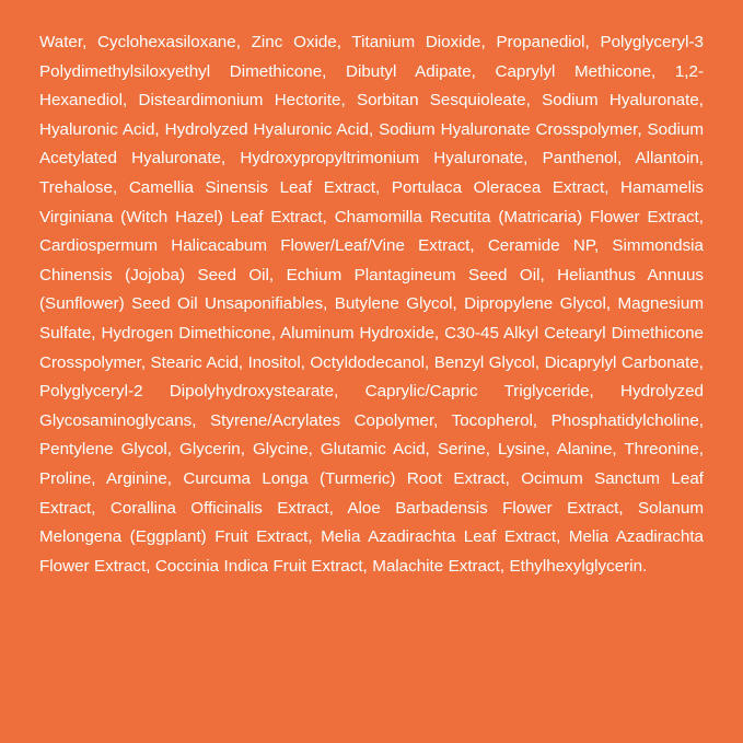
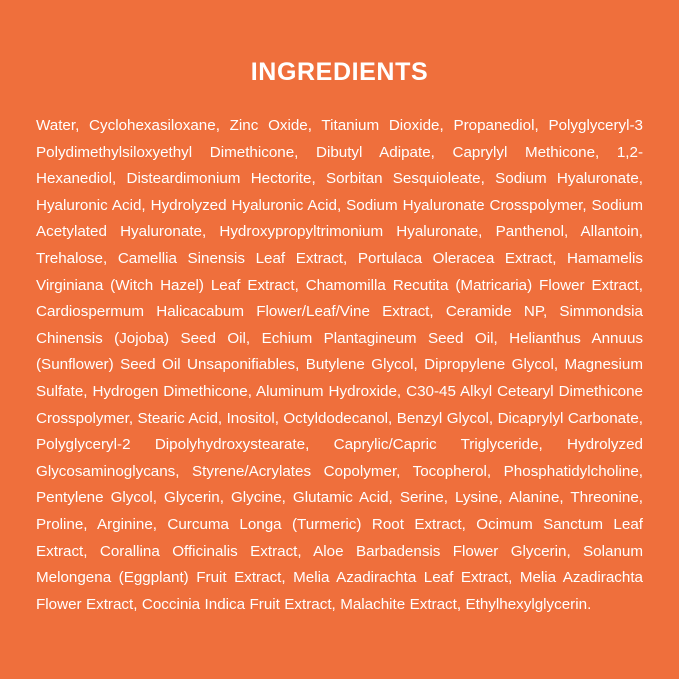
+ INGREDIENTS
- Water, Cyclohexasiloxane, Zinc Oxide, Titanium Dioxide, Propanediol, Polyglyceryl-3 Polydimethylsiloxyethyl Dimethicone, Dibutyl Adipate, Caprylyl Methicone, 1,2-Hexanediol, Disteardimonium Hectorite, Sorbitan Sesquioleate, Sodium Hyaluronate, Hyaluronic Acid, Hydrolyzed Hyaluronic Acid, Sodium Hyaluronate Crosspolymer, Sodium Acetylated Hyaluronate, Hydroxypropyltrimonium Hyaluronate, Panthenol, Allantoin, Trehalose, Camellia Sinensis Leaf Extract, Portulaca Oleracea Extract, Hamamelis Virginiana (Witch Hazel) Leaf Extract, Chamomilla Recutita (Matricaria) Flower Extract, Cardiospermum Halicacabum Flower/Leaf/Vine Extract, Ceramide NP, Simmondsia Chinensis (Jojoba) Seed Oil, Echium Plantagineum Seed Oil, Helianthus Annuus (Sunflower) Seed Oil Unsaponifiables, Butylene Glycol, Dipropylene Glycol, Magnesium Sulfate, Hydrogen Dimethicone, Aluminum Hydroxide, C30-45 Alkyl Cetearyl Dimethicone Crosspolymer, Stearic Acid, Inositol, Octyldodecanol, Benzyl Glycol, Dicaprylyl Carbonate, Polyglyceryl-2 Dipolyhydroxystearate, Caprylic/Capric Triglyceride, Hydrolyzed Glycosaminoglycans, Styrene/Acrylates Copolymer, Tocopherol, Phosphatidylcholine, Pentylene Glycol, Glycerin, Glycine, Glutamic Acid, Serine, Lysine, Alanine, Threonine, Proline, Arginine, Curcuma Longa (Turmeric) Root Extract, Ocimum Sanctum Leaf Extract, Corallina Officinalis Extract, Aloe Barbadensis Flower Extract, Solanum Melongena (Eggplant) Fruit Extract, Melia Azadirachta Leaf Extract, Melia Azadirachta Flower Extract, Coccinia Indica Fruit Extract, Malachite Extract, Ethylhexylglycerin.
+ Water, Cyclohexasiloxane, Zinc Oxide, Titanium Dioxide, Propanediol, Polyglyceryl-3 Polydimethylsiloxyethyl Dimethicone, Dibutyl Adipate, Caprylyl Methicone, 1,2-Hexanediol, Disteardimonium Hectorite, Sorbitan Sesquioleate, Sodium Hyaluronate, Hyaluronic Acid, Hydrolyzed Hyaluronic Acid, Sodium Hyaluronate Crosspolymer, Sodium Acetylated Hyaluronate, Hydroxypropyltrimonium Hyaluronate, Panthenol, Allantoin, Trehalose, Camellia Sinensis Leaf Extract, Portulaca Oleracea Extract, Hamamelis Virginiana (Witch Hazel) Leaf Extract, Chamomilla Recutita (Matricaria) Flower Extract, Cardiospermum Halicacabum Flower/Leaf/Vine Extract, Ceramide NP, Simmondsia Chinensis (Jojoba) Seed Oil, Echium Plantagineum Seed Oil, Helianthus Annuus (Sunflower) Seed Oil Unsaponifiables, Butylene Glycol, Dipropylene Glycol, Magnesium Sulfate, Hydrogen Dimethicone, Aluminum Hydroxide, C30-45 Alkyl Cetearyl Dimethicone Crosspolymer, Stearic Acid, Inositol, Octyldodecanol, Benzyl Glycol, Dicaprylyl Carbonate, Polyglyceryl-2 Dipolyhydroxystearate, Caprylic/Capric Triglyceride, Hydrolyzed Glycosaminoglycans, Styrene/Acrylates Copolymer, Tocopherol, Phosphatidylcholine, Pentylene Glycol, Glycerin, Glycine, Glutamic Acid, Serine, Lysine, Alanine, Threonine, Proline, Arginine, Curcuma Longa (Turmeric) Root Extract, Ocimum Sanctum Leaf Extract, Corallina Officinalis Extract, Aloe Barbadensis Flower Glycerin, Solanum Melongena (Eggplant) Fruit Extract, Melia Azadirachta Leaf Extract, Melia Azadirachta Flower Extract, Coccinia Indica Fruit Extract, Malachite Extract, Ethylhexylglycerin.
